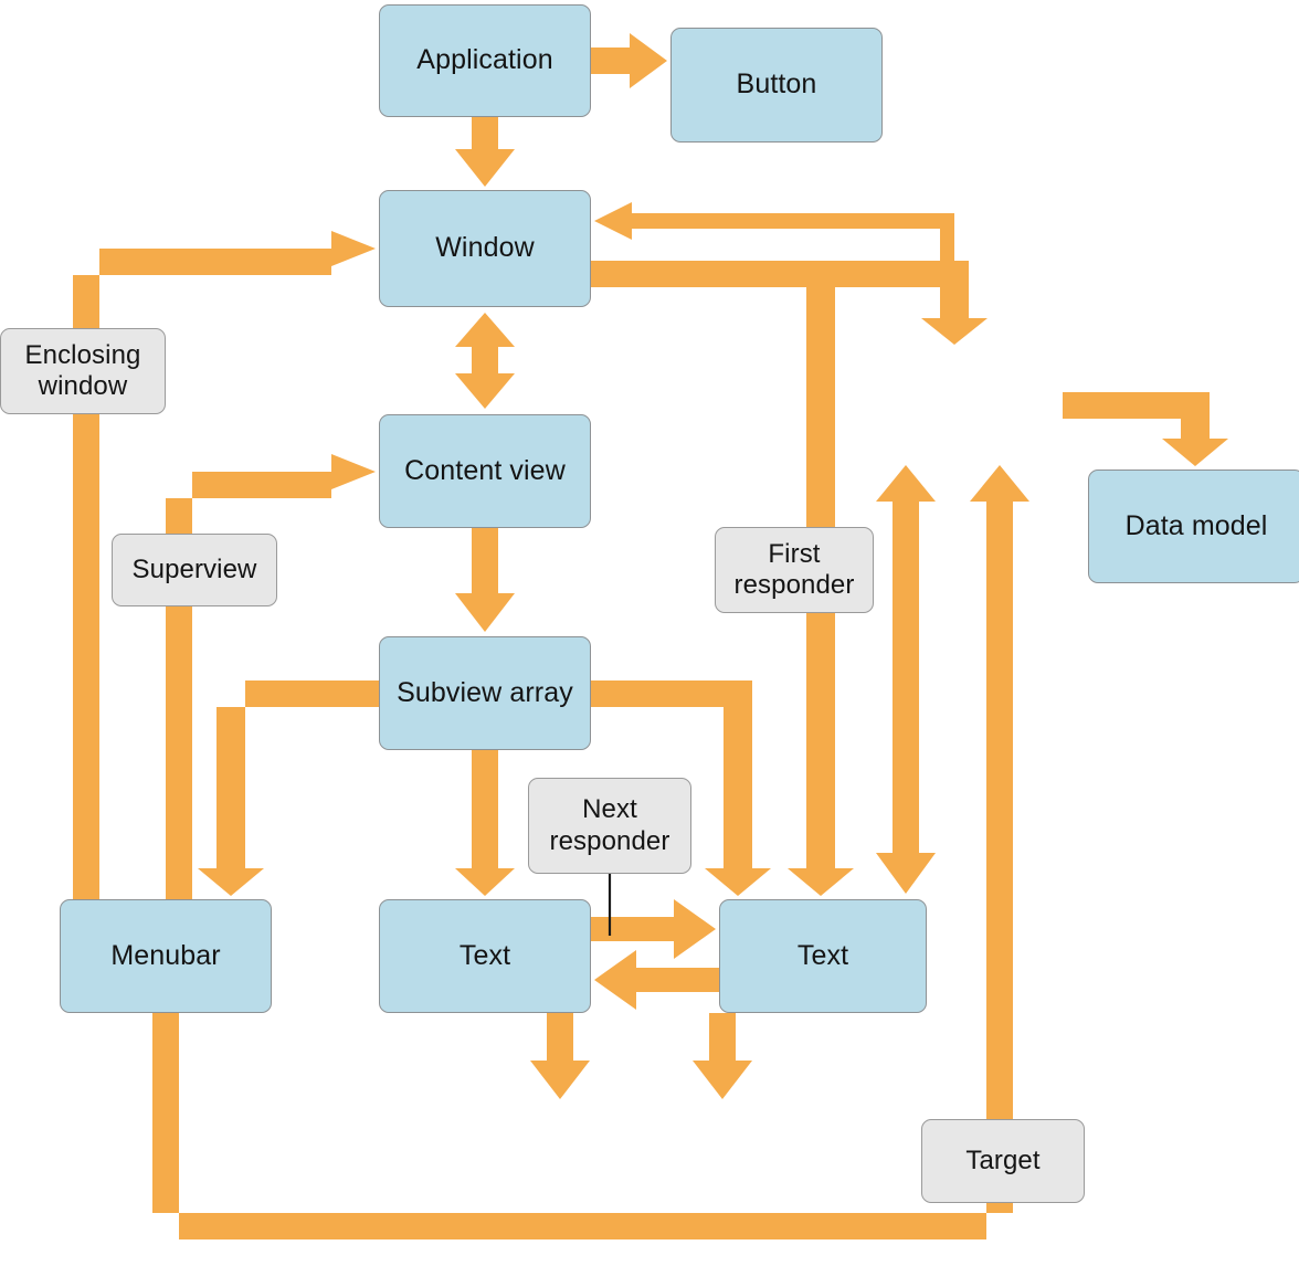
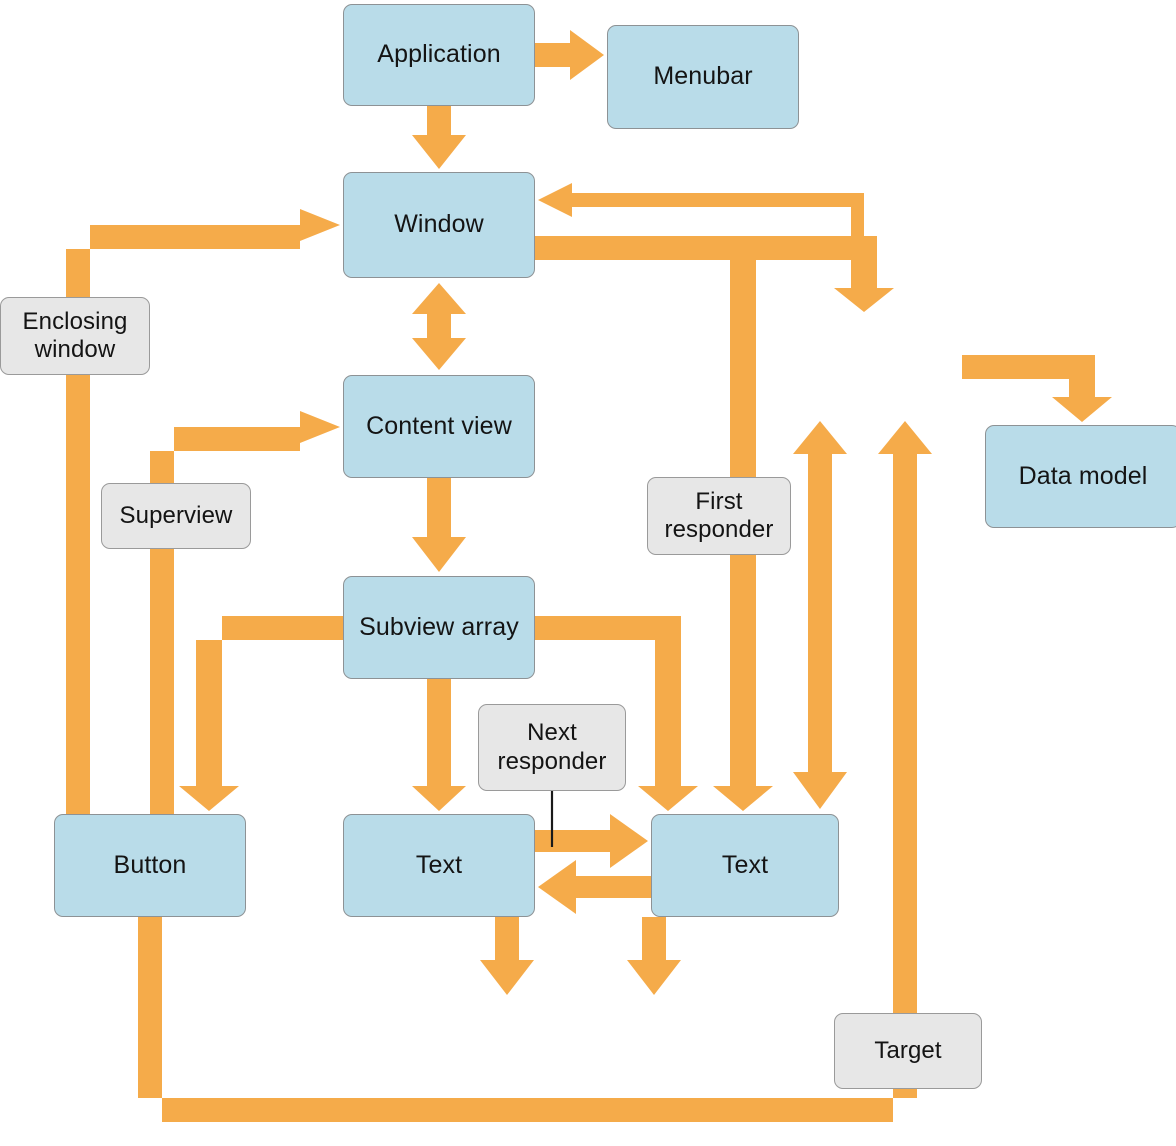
  Application
- Button
+ Menubar
  Window
  Enclosing
  window
  Content view
  Data model
  Superview
  First
  responder
  Subview array
  Next
  responder
- Menubar
+ Button
  Text
  Text
  Target
